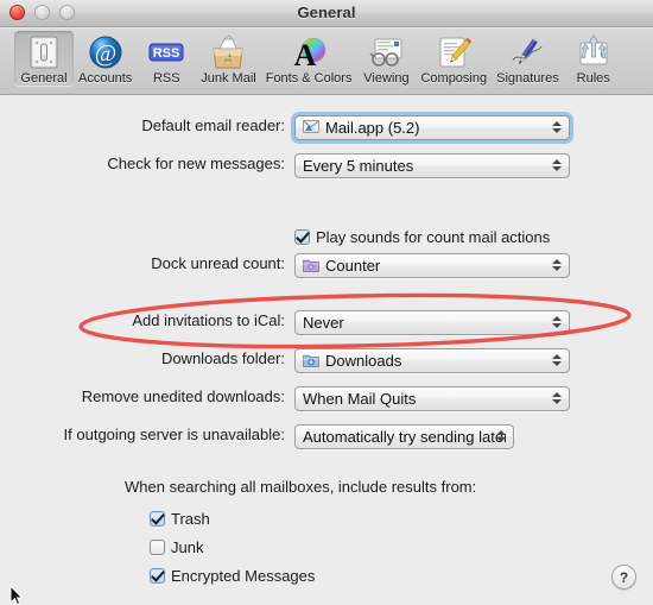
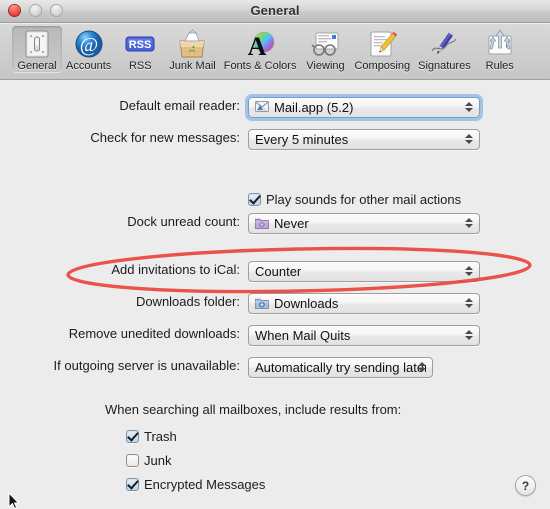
  General
  General
  @
  Accounts
  RSS
  RSS
  Junk Mail
  A
  Fonts & Colors
  Viewing
  Composing
  Signatures
  Rules
  Default email reader:
  Mail.app (5.2)
  Check for new messages:
  Every 5 minutes
- Play sounds for count mail actions
+ Play sounds for other mail actions
  Dock unread count:
- Counter
+ Never
  Add invitations to iCal:
- Never
+ Counter
  Downloads folder:
  Downloads
  Remove unedited downloads:
  When Mail Quits
  If outgoing server is unavailable:
  Automatically try sending late
  When searching all mailboxes, include results from:
  Trash
  Junk
  Encrypted Messages
  ?
